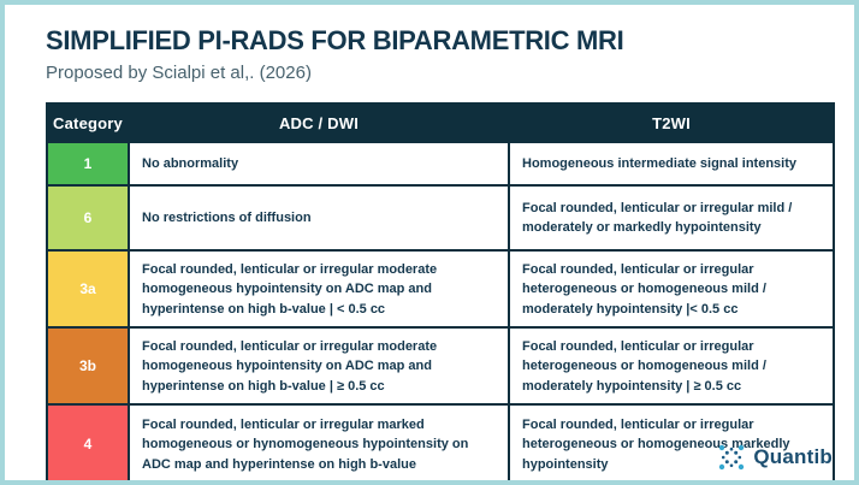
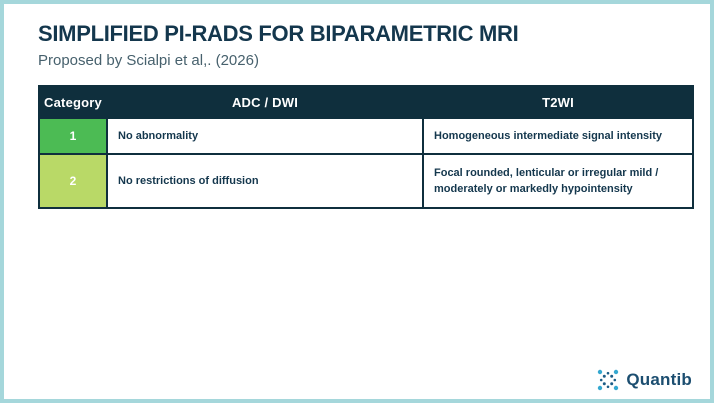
  SIMPLIFIED PI-RADS FOR BIPARAMETRIC MRI
  Proposed by Scialpi et al,. (2026)
  Category	ADC / DWI	T2WI
  1	No abnormality	Homogeneous intermediate signal intensity
- 6	No restrictions of diffusion	Focal rounded, lenticular or irregular mild / moderately or markedly hypointensity
+ 2	No restrictions of diffusion	Focal rounded, lenticular or irregular mild / moderately or markedly hypointensity
- 3a	Focal rounded, lenticular or irregular moderate homogeneous hypointensity on ADC map and hyperintense on high b-value | < 0.5 cc	Focal rounded, lenticular or irregular heterogeneous or homogeneous mild / moderately hypointensity |< 0.5 cc
- 3b	Focal rounded, lenticular or irregular moderate homogeneous hypointensity on ADC map and hyperintense on high b-value | ≥ 0.5 cc	Focal rounded, lenticular or irregular heterogeneous or homogeneous mild / moderately hypointensity | ≥ 0.5 cc
- 4	Focal rounded, lenticular or irregular marked homogeneous or hynomogeneous hypointensity on ADC map and hyperintense on high b-value	Focal rounded, lenticular or irregular heterogeneous or homogeneous markedly hypointensity
  Quantib
